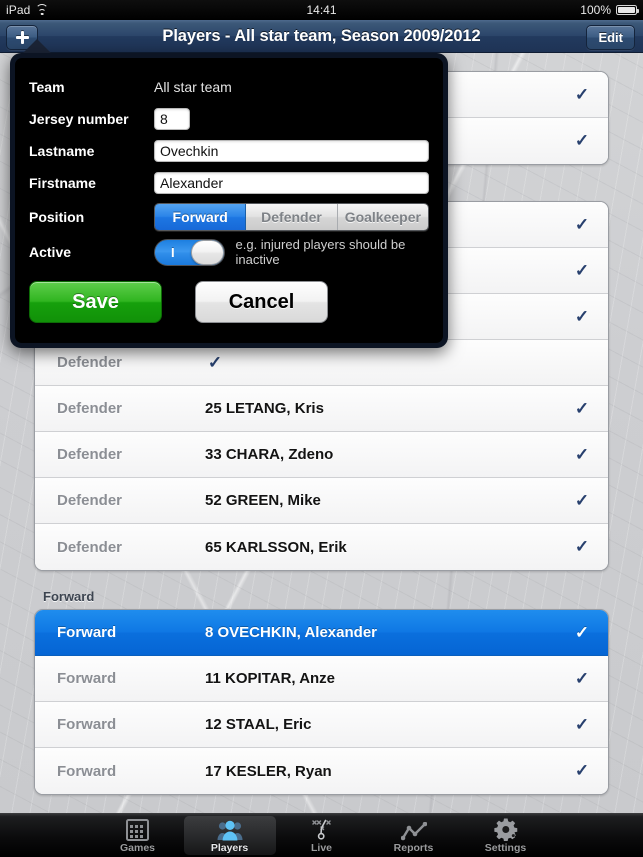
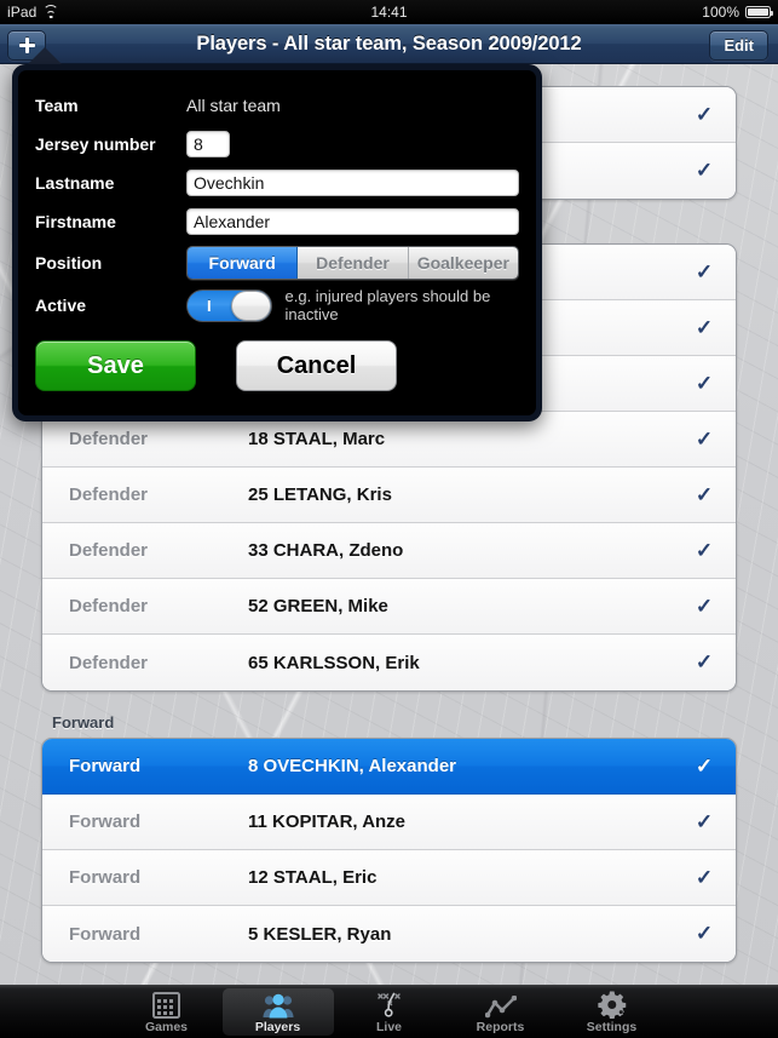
  iPad
  14:41
  100%
  Players - All star team, Season 2009/2012
  Edit
  ✓
  ✓
  ✓
  ✓
  ✓
  Defender
+ 18 STAAL, Marc
  ✓
  Defender
  25 LETANG, Kris
  ✓
  Defender
  33 CHARA, Zdeno
  ✓
  Defender
  52 GREEN, Mike
  ✓
  Defender
  65 KARLSSON, Erik
  ✓
  Forward
  Forward
  8 OVECHKIN, Alexander
  ✓
  Forward
  11 KOPITAR, Anze
  ✓
  Forward
  12 STAAL, Eric
  ✓
  Forward
- 17 KESLER, Ryan
+ 5 KESLER, Ryan
  ✓
  Team
  All star team
  Jersey number
  8
  Lastname
  Ovechkin
  Firstname
  Alexander
  Position
  Forward
  Defender
  Goalkeeper
  Active
  I
  e.g. injured players should be inactive
  Save
  Cancel
  Games
  Players
  Live
  Reports
  Settings
